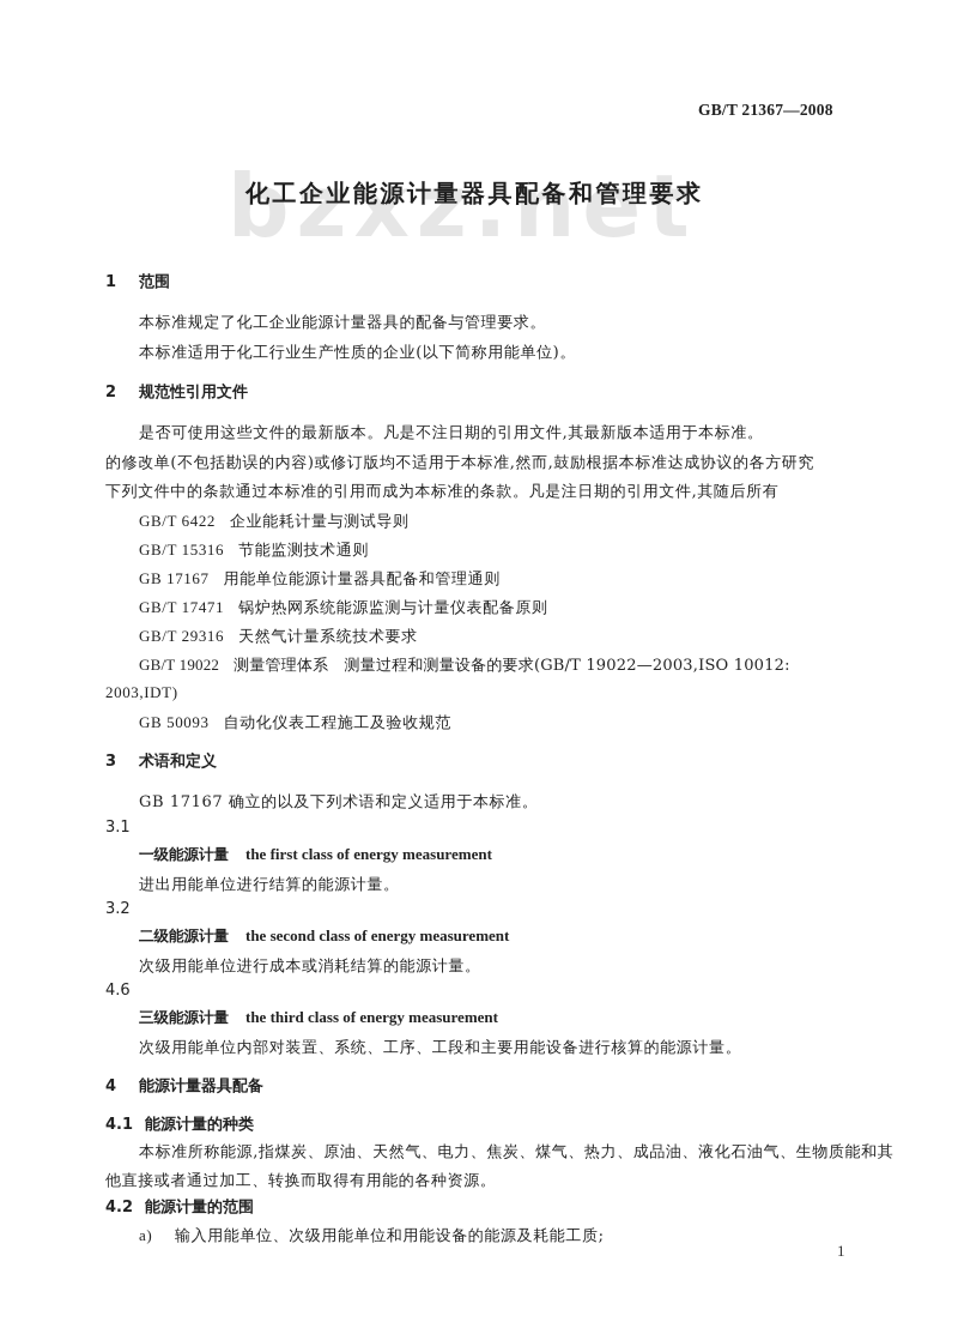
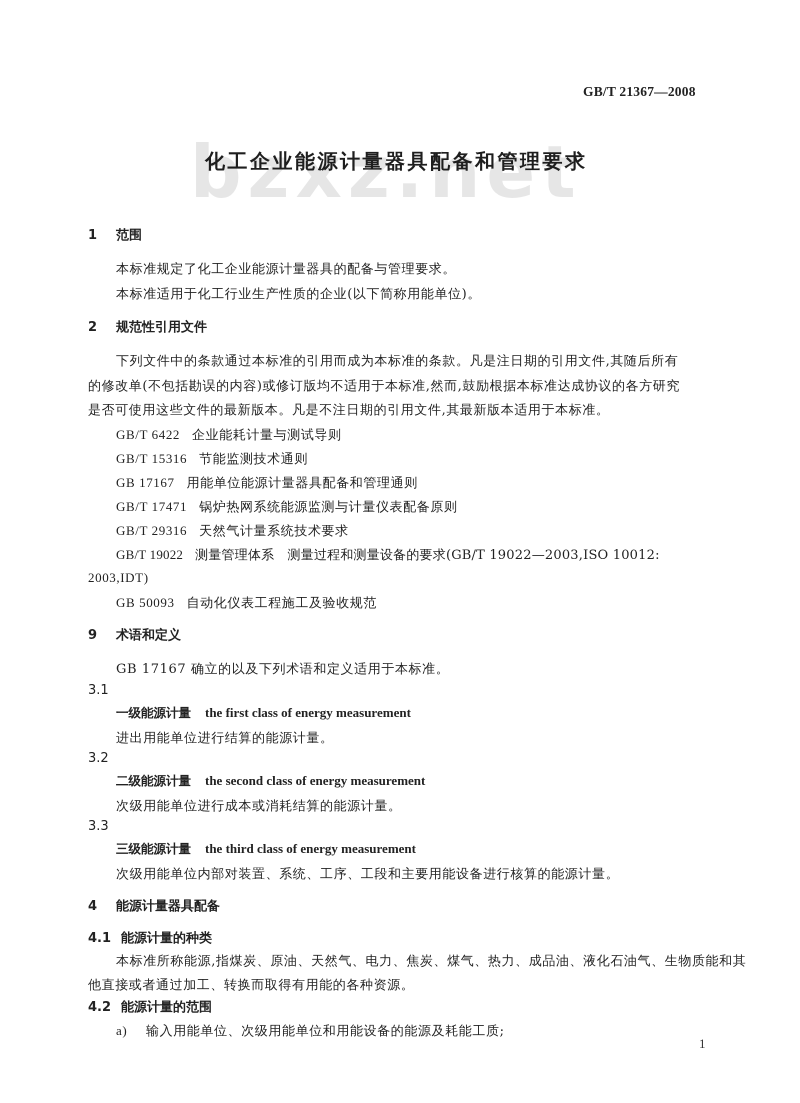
  GB/T 21367—2008
  bzxz.net
  化工企业能源计量器具配备和管理要求
  1 范围
  本标准规定了化工企业能源计量器具的配备与管理要求。
  本标准适用于化工行业生产性质的企业(以下简称用能单位)。
  2 规范性引用文件
- 是否可使用这些文件的最新版本。凡是不注日期的引用文件,其最新版本适用于本标准。
+ 下列文件中的条款通过本标准的引用而成为本标准的条款。凡是注日期的引用文件,其随后所有
  的修改单(不包括勘误的内容)或修订版均不适用于本标准,然而,鼓励根据本标准达成协议的各方研究
- 下列文件中的条款通过本标准的引用而成为本标准的条款。凡是注日期的引用文件,其随后所有
+ 是否可使用这些文件的最新版本。凡是不注日期的引用文件,其最新版本适用于本标准。
  GB/T 6422 企业能耗计量与测试导则
  GB/T 15316 节能监测技术通则
  GB 17167 用能单位能源计量器具配备和管理通则
  GB/T 17471 锅炉热网系统能源监测与计量仪表配备原则
  GB/T 29316 天然气计量系统技术要求
  GB/T 19022 测量管理体系 测量过程和测量设备的要求(GB/T 19022—2003,ISO 10012:
  2003,IDT)
  GB 50093 自动化仪表工程施工及验收规范
- 3 术语和定义
+ 9 术语和定义
  GB 17167 确立的以及下列术语和定义适用于本标准。
  3.1
  一级能源计量 the first class of energy measurement
  进出用能单位进行结算的能源计量。
  3.2
  二级能源计量 the second class of energy measurement
  次级用能单位进行成本或消耗结算的能源计量。
- 4.6
+ 3.3
  三级能源计量 the third class of energy measurement
  次级用能单位内部对装置、系统、工序、工段和主要用能设备进行核算的能源计量。
  4 能源计量器具配备
  4.1 能源计量的种类
  本标准所称能源,指煤炭、原油、天然气、电力、焦炭、煤气、热力、成品油、液化石油气、生物质能和其
  他直接或者通过加工、转换而取得有用能的各种资源。
  4.2 能源计量的范围
  a) 输入用能单位、次级用能单位和用能设备的能源及耗能工质;
  1
